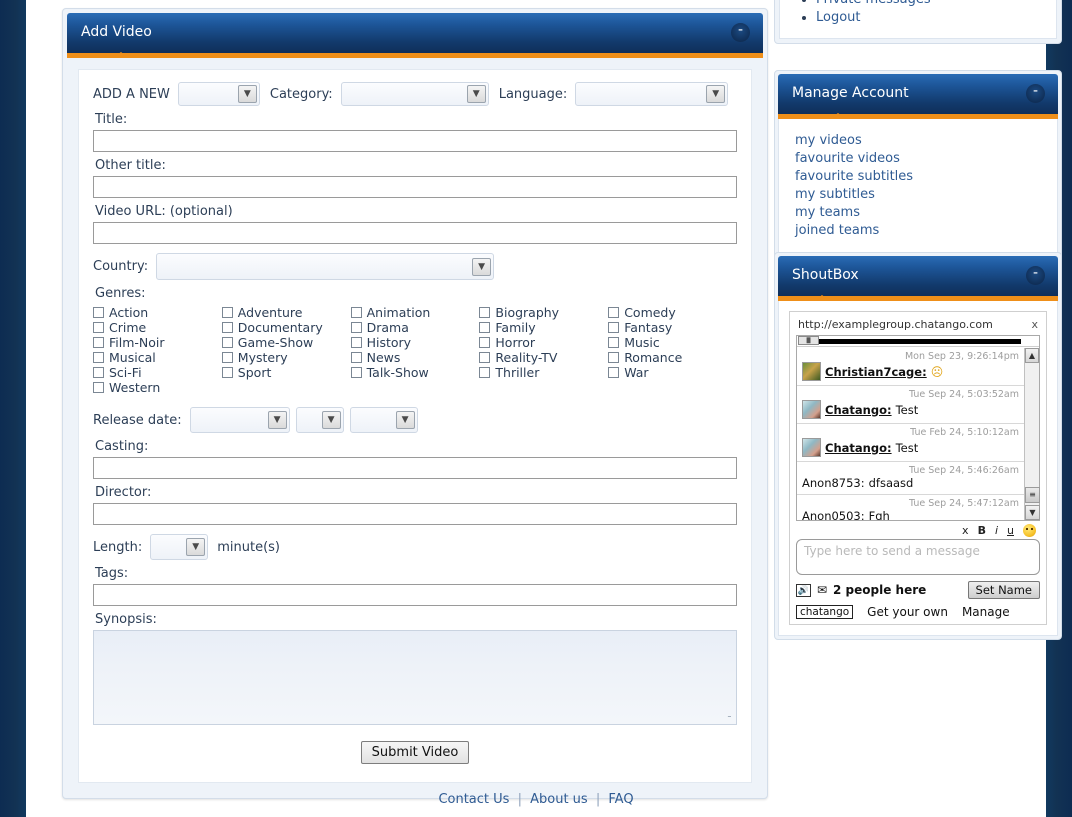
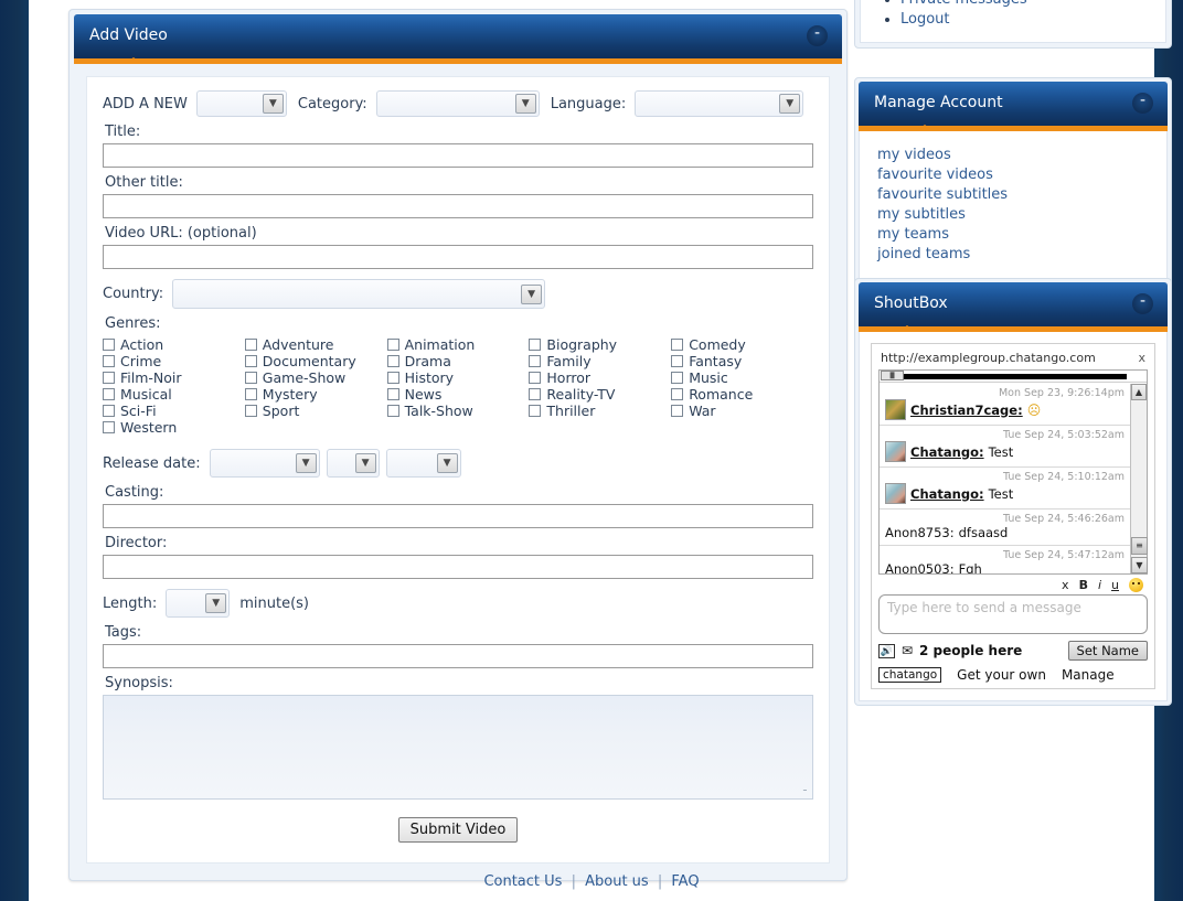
  Add Video
  -
  ADD A NEW
  ▼
  Category:
  ▼
  Language:
  ▼
  Title:
  Other title:
  Video URL: (optional)
  Country:
  ▼
  Genres:
  Action
  Crime
  Film-Noir
  Musical
  Sci-Fi
  Western
  Adventure
  Documentary
  Game-Show
  Mystery
  Sport
  Animation
  Drama
  History
  News
  Talk-Show
  Biography
  Family
  Horror
  Reality-TV
  Thriller
  Comedy
  Fantasy
  Music
  Romance
  War
  Release date:
  ▼
  ▼
  ▼
  Casting:
  Director:
  Length:
  ▼
  minute(s)
  Tags:
  Synopsis:
  ╴
  Submit Video
  Logout
  Manage Account
  -
  my videos
  favourite videos
  favourite subtitles
  my subtitles
  my teams
  joined teams
  ShoutBox
  -
  http://examplegroup.chatango.com
  x
  Mon Sep 23, 9:26:14pm
  Christian7cage:
  ☹
  Tue Sep 24, 5:03:52am
  Chatango:
  Test
- Tue Feb 24, 5:10:12am
+ Tue Sep 24, 5:10:12am
  Chatango:
  Test
  Tue Sep 24, 5:46:26am
  Anon8753:
  dfsaasd
  Tue Sep 24, 5:47:12am
  Anon0503:
  Fgh
  ▲
  ≡
  ▼
  x
  B
  i
  u
  Type here to send a message
  🔊
  ✉
  2 people here
  Set Name
  chatango
  Get your own
  Manage
  Contact Us | About us | FAQ
